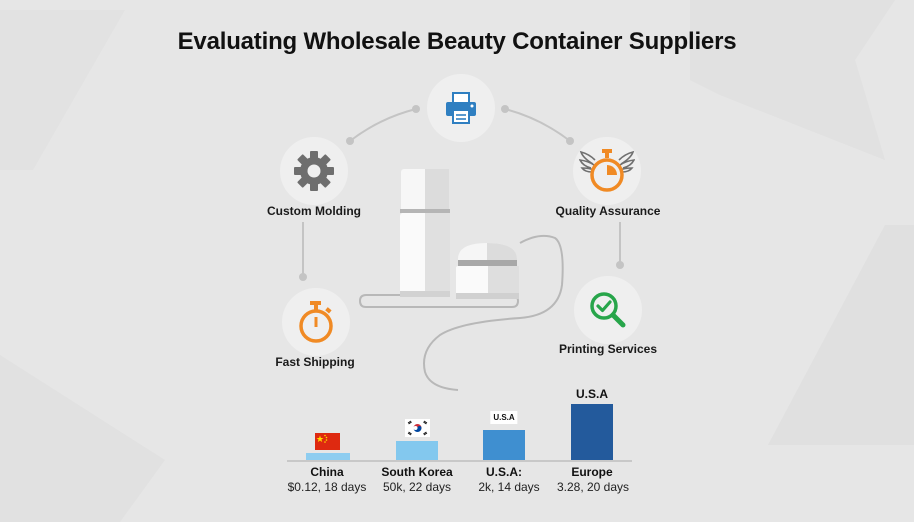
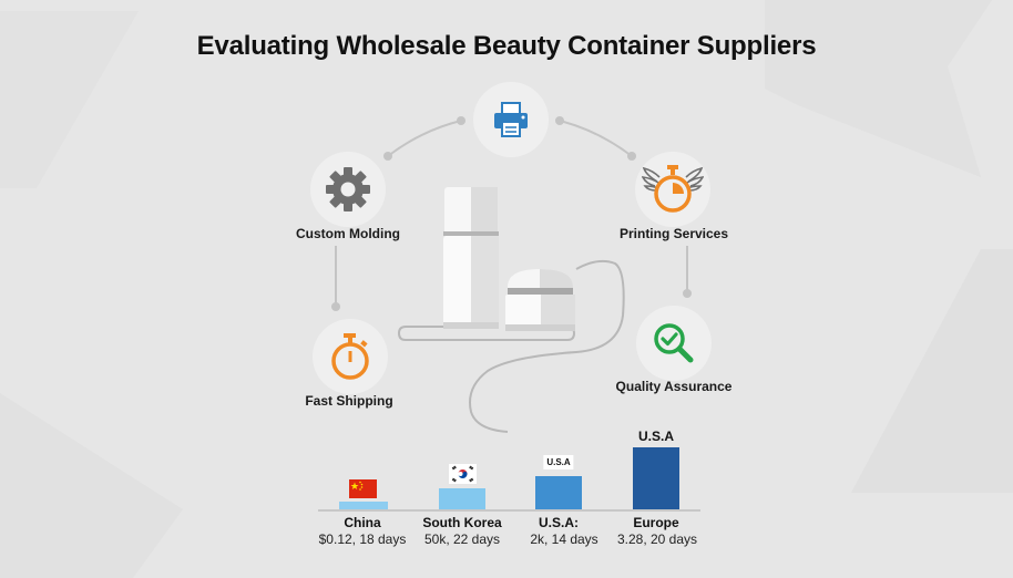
  Evaluating Wholesale Beauty Container Suppliers
  Custom Molding
- Quality Assurance
+ Printing Services
  Fast Shipping
- Printing Services
+ Quality Assurance
  China
  $0.12, 18 days
  South Korea
  50k, 22 days
  U.S.A
  U.S.A:
  2k, 14 days
  U.S.A
  Europe
  3.28, 20 days
